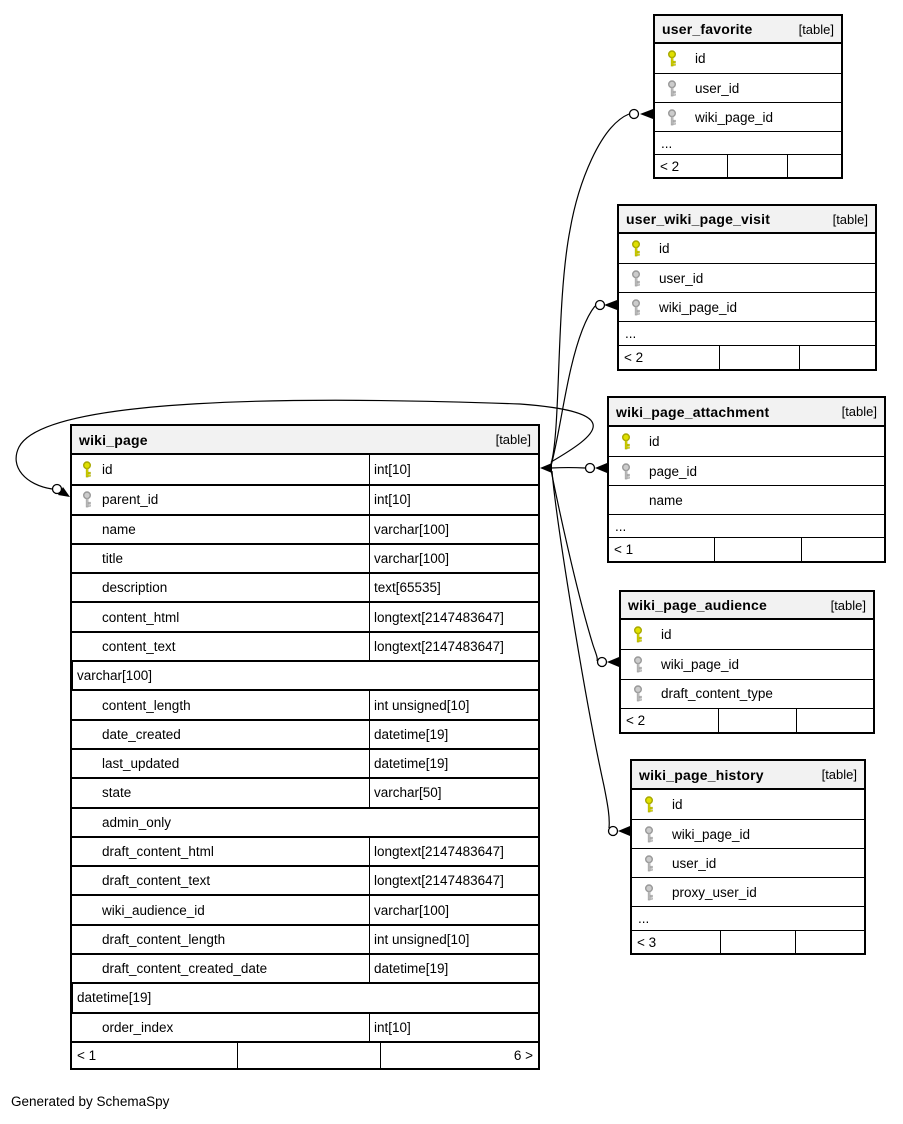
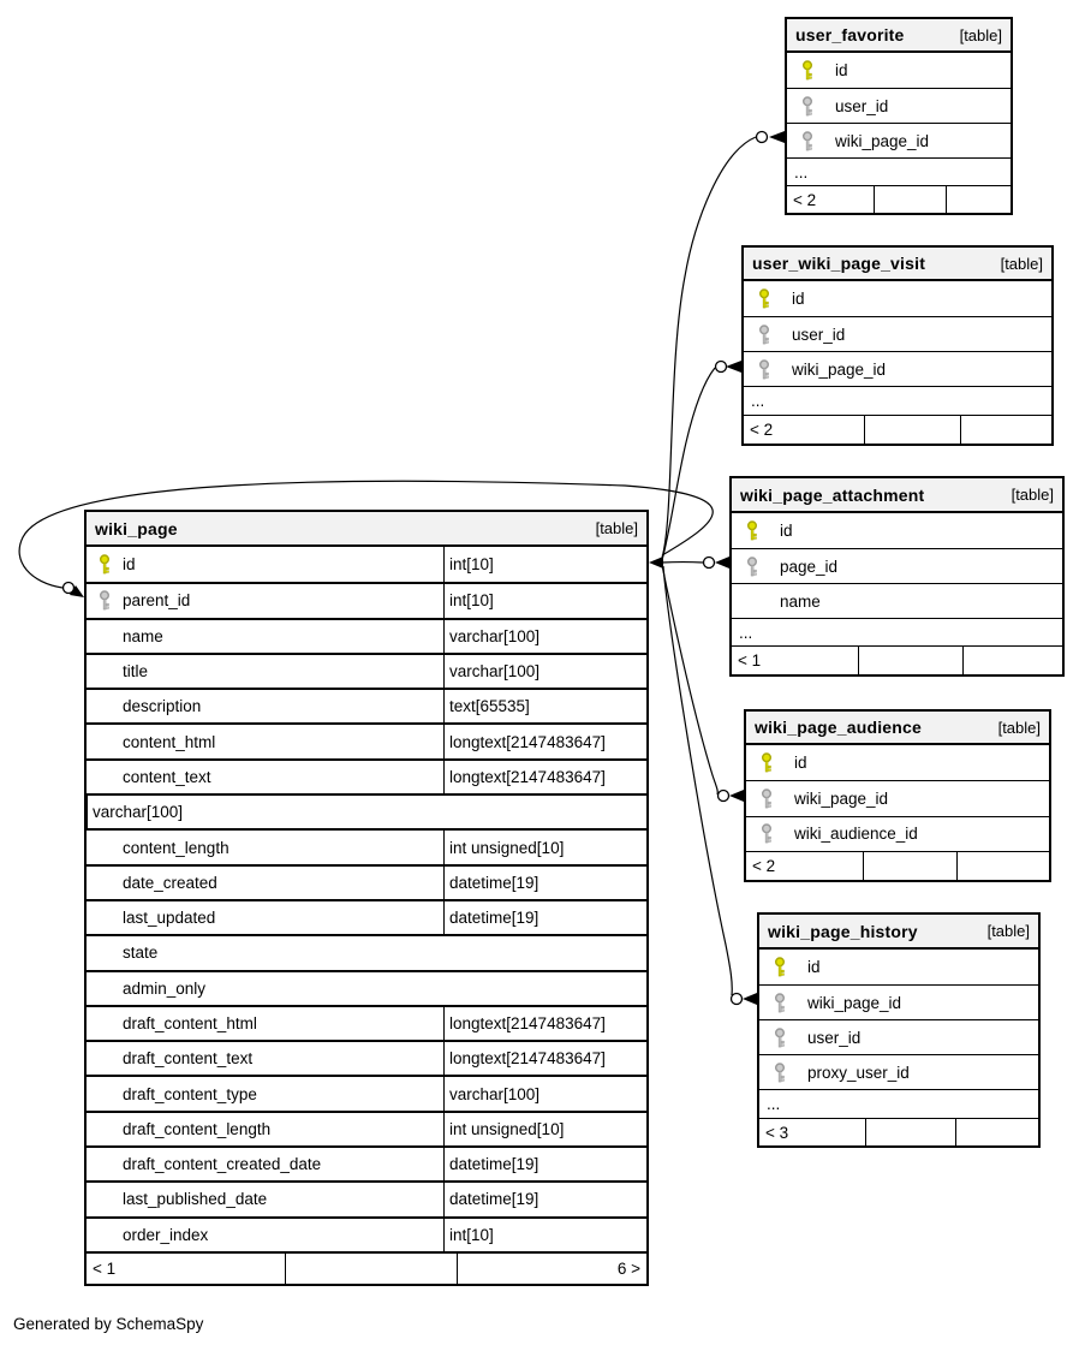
  user_favorite
  [table]
  id
  user_id
  wiki_page_id
  ...
  < 2
  user_wiki_page_visit
  [table]
  id
  user_id
  wiki_page_id
  ...
  < 2
  wiki_page_attachment
  [table]
  id
  page_id
  name
  ...
  < 1
  wiki_page_audience
  [table]
  id
  wiki_page_id
- draft_content_type
+ wiki_audience_id
  < 2
  wiki_page_history
  [table]
  id
  wiki_page_id
  user_id
  proxy_user_id
  ...
  < 3
  wiki_page
  [table]
  id
  int[10]
  parent_id
  int[10]
  name
  varchar[100]
  title
  varchar[100]
  description
  text[65535]
  content_html
  longtext[2147483647]
  content_text
  longtext[2147483647]
  varchar[100]
  content_length
  int unsigned[10]
  date_created
  datetime[19]
  last_updated
  datetime[19]
  state
- varchar[50]
  admin_only
  draft_content_html
  longtext[2147483647]
  draft_content_text
  longtext[2147483647]
- wiki_audience_id
+ draft_content_type
  varchar[100]
  draft_content_length
  int unsigned[10]
  draft_content_created_date
  datetime[19]
+ last_published_date
  datetime[19]
  order_index
  int[10]
  < 1
  6 >
  Generated by SchemaSpy
